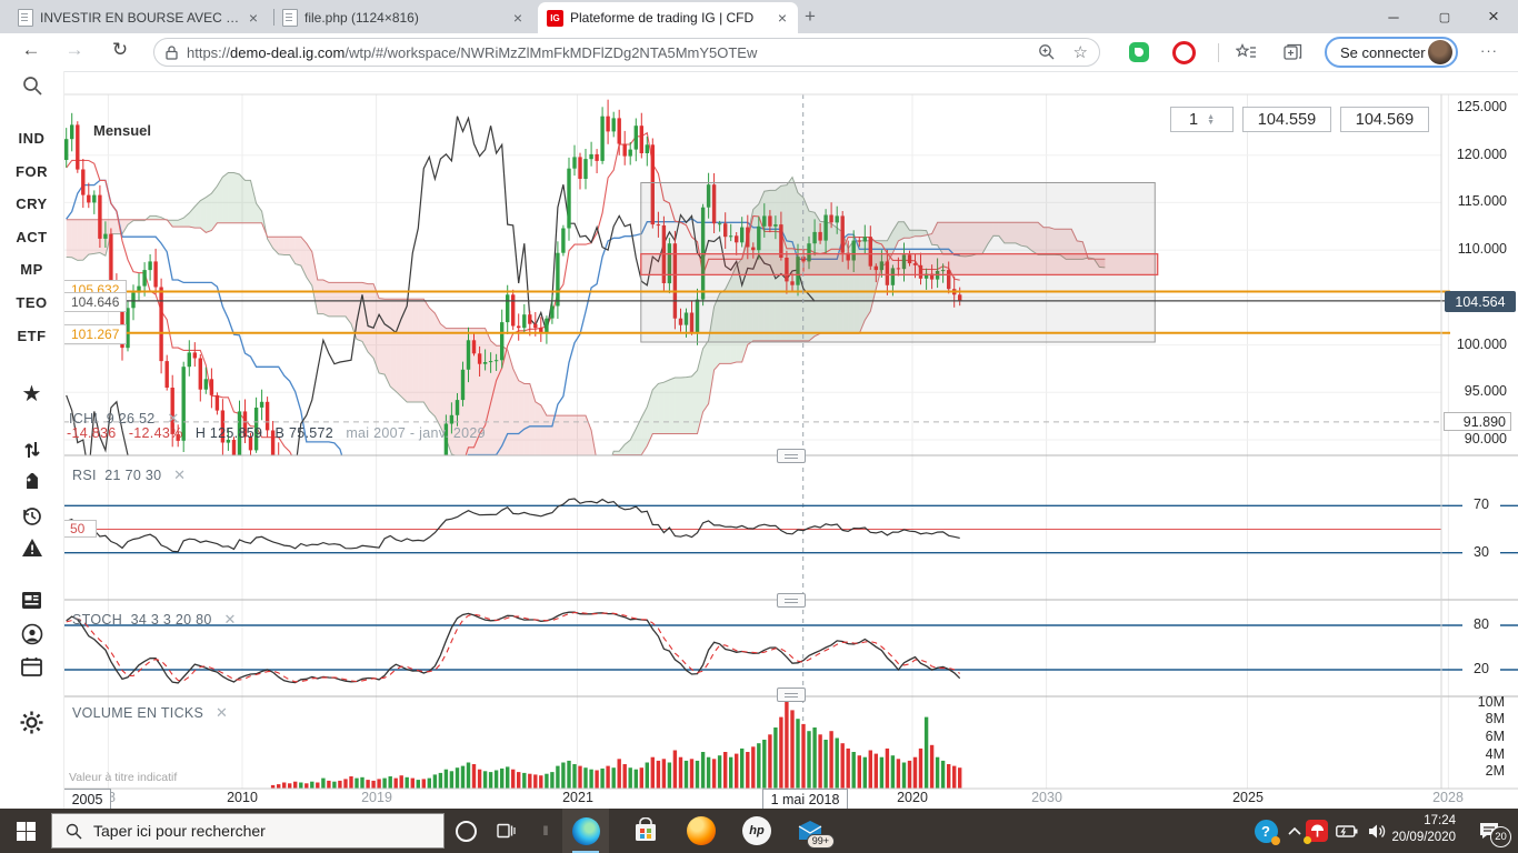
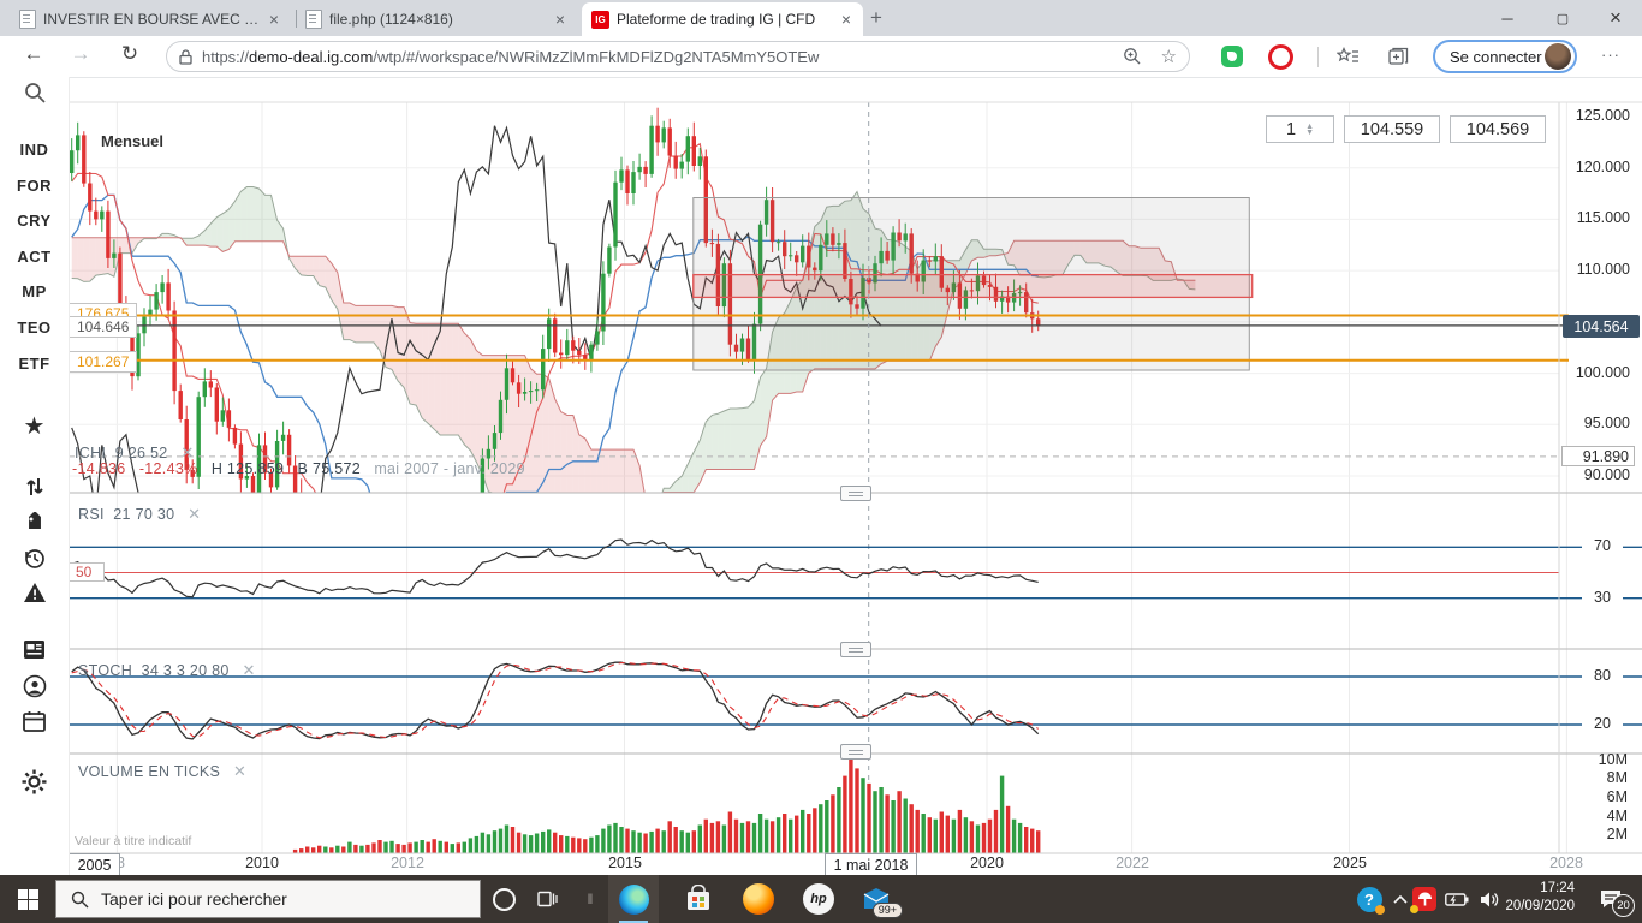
  INVESTIR EN BOURSE AVEC IC
  ×
  file.php (1124×816)
  ×
  IG
  Plateforme de trading IG | CFD
  ×
  +
  ─
  ▢
  ×
  ←
  →
  ↻
  https://
  demo-deal.ig.com
  /wtp/#/workspace/NWRiMzZlMmFkMDFlZDg2NTA5MmY5OTEw
  ☆
  Se connecter
  ···
  IND
  FOR
  CRY
  ACT
  MP
  TEO
  ETF
  ★
  1
  104.559
  104.569
  Mensuel
- 105.632
+ 176.675
  104.646
  101.267
  ICHI 9 26 52 ✕
  -14.836 -12.43% H 125.859 B 75.572 mai 2007 - janv. 2029
  RSI 21 70 30 ✕
  50
  STOCH 34 3 3 20 80 ✕
  VOLUME EN TICKS ✕
  Valeur à titre indicatif
  125.000
  120.000
  115.000
  110.000
  100.000
  95.000
  90.000
  104.564
  91.890
  70
  30
  80
  20
  10M
  8M
  6M
  4M
  2M
  2010
- 2019
+ 2012
- 2021
+ 2015
  2020
- 2030
+ 2022
  2025
  2028
  2005
  1 mai 2018
  Taper ici pour rechercher
  ‖
  hp
  99+
  ?
  17:24
  20/09/2020
  20
